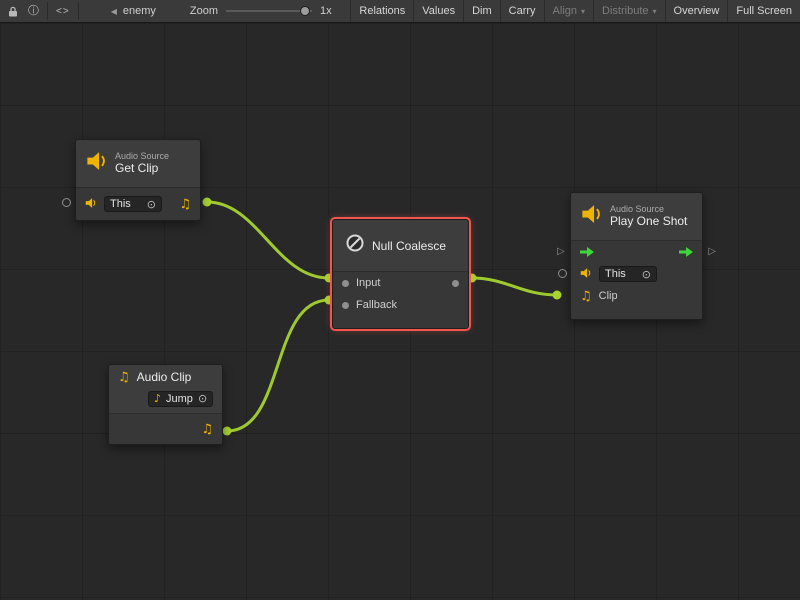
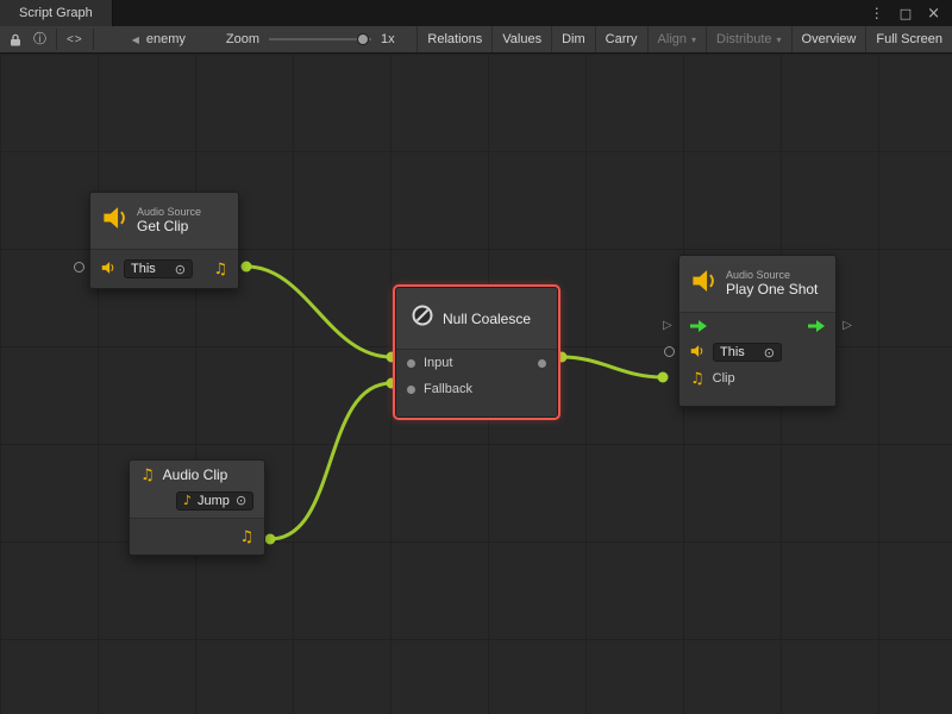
+ Script Graph
+ ⋮
+ □
+ ×
  ⓘ
  <>
  ◀
  enemy
  Zoom
  1x
  Relations
  Values
  Dim
  Carry
  Align
  ▾
  Distribute
  ▾
  Overview
  Full Screen
  Audio Source
  Get Clip
  This
  ⊙
  ♫
  Null Coalesce
  Input
  Fallback
  ♫
  Audio Clip
  ♪
  Jump
  ⊙
  ♫
  Audio Source
  Play One Shot
  This
  ⊙
  ♫
  Clip
  ▷
  ▷
